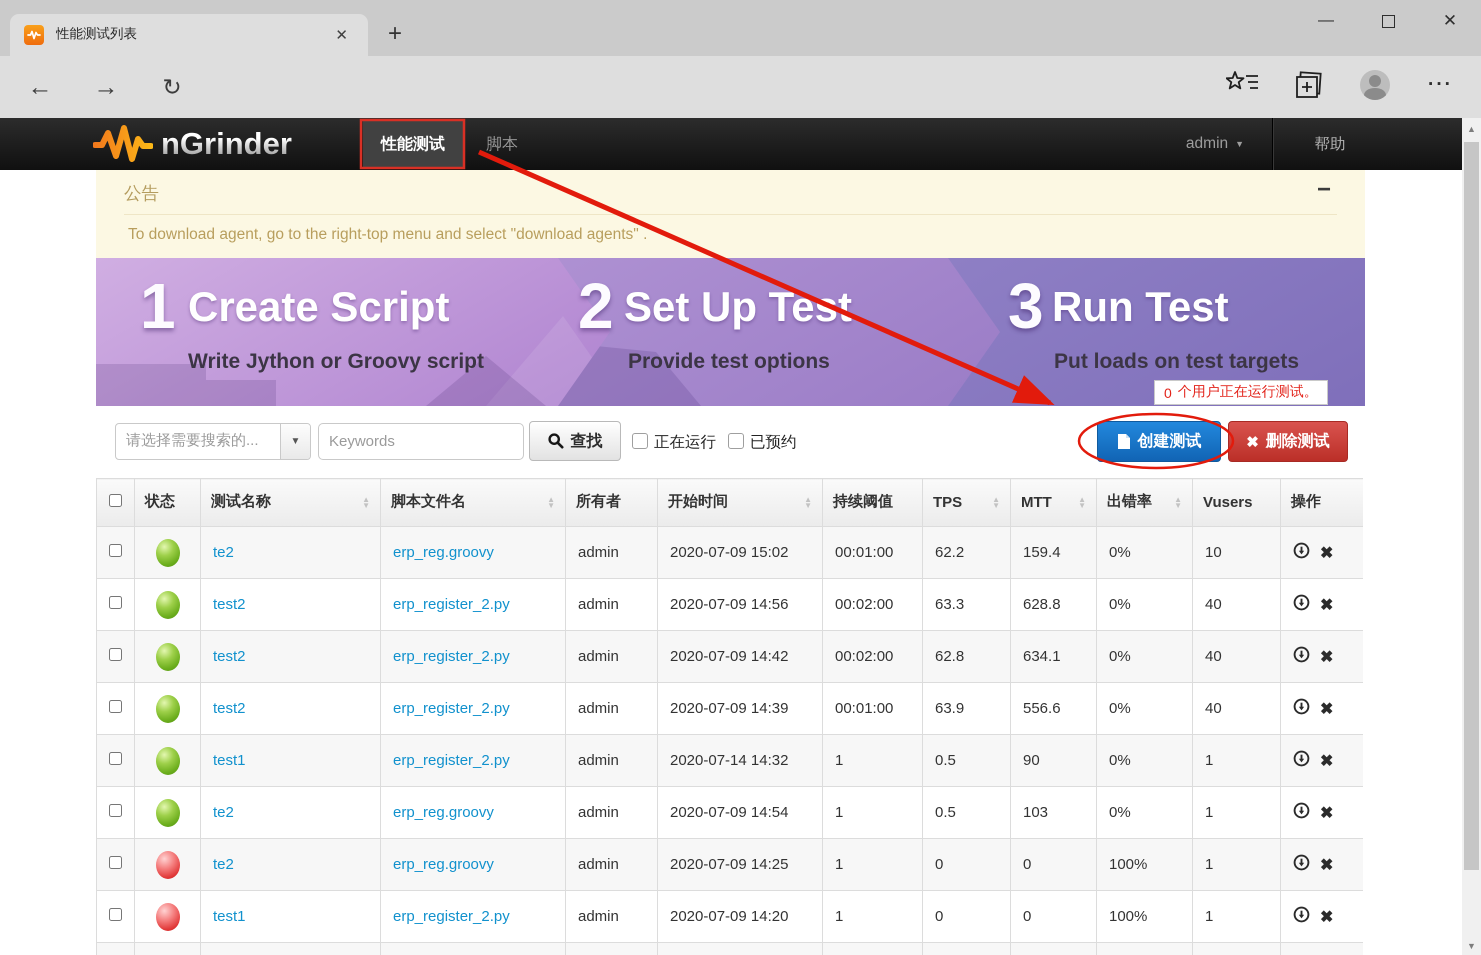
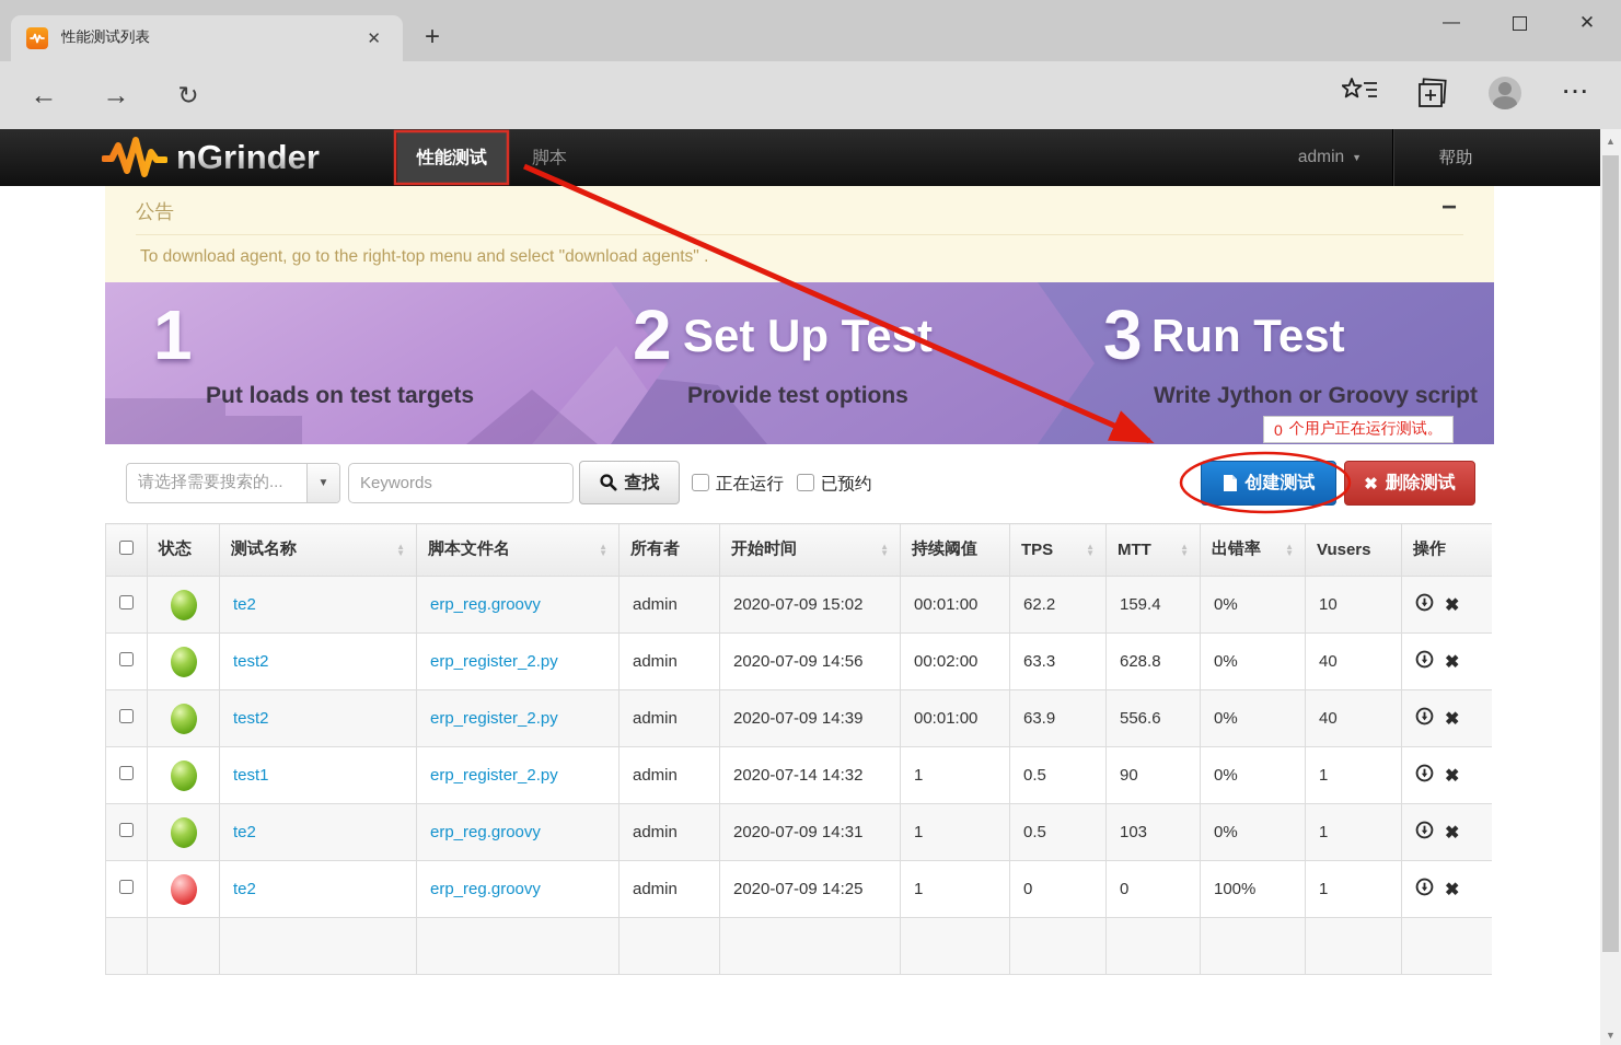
  性能测试列表
  ✕
  +
  —
  ✕
  ←
  →
  ↻
  ···
  nGrinder
  性能测试
  脚本
  admin
  ▼
  帮助
  公告
  To download agent, go to the right-top menu and select "download agents" .
  −
  1
- Create Script
- Write Jython or Groovy script
+ Put loads on test targets
  2
  Set Up Tet
  Provide test options
  3
  Run Test
- Put loads on test targets
+ Write Jython or Groovy script
  0
  个用户正在运行测试。
  请选择需要搜索的...
  ▼
  Keywords
  查找
  正在运行
  已预约
  创建测试
  ✖
  删除测试
  	状态	测试名称 ▲▼	脚本文件名 ▲▼	所有者	开始时间 ▲▼	持续阈值	TPS ▲▼	MTT ▲▼	出错率 ▲▼	Vusers	操作
  		te2	erp_reg.groovy	admin	2020-07-09 15:02	00:01:00	62.2	159.4	0%	10	✖
  		test2	erp_register_2.py	admin	2020-07-09 14:56	00:02:00	63.3	628.8	0%	40	✖
- 		test2	erp_register_2.py	admin	2020-07-09 14:42	00:02:00	62.8	634.1	0%	40	✖
  		test2	erp_register_2.py	admin	2020-07-09 14:39	00:01:00	63.9	556.6	0%	40	✖
  		test1	erp_register_2.py	admin	2020-07-14 14:32	1	0.5	90	0%	1	✖
- 		te2	erp_reg.groovy	admin	2020-07-09 14:54	1	0.5	103	0%	1	✖
+ 		te2	erp_reg.groovy	admin	2020-07-09 14:31	1	0.5	103	0%	1	✖
  		te2	erp_reg.groovy	admin	2020-07-09 14:25	1	0	0	100%	1	✖
- 		test1	erp_register_2.py	admin	2020-07-09 14:20	1	0	0	100%	1	✖
  ▲
  ▼
